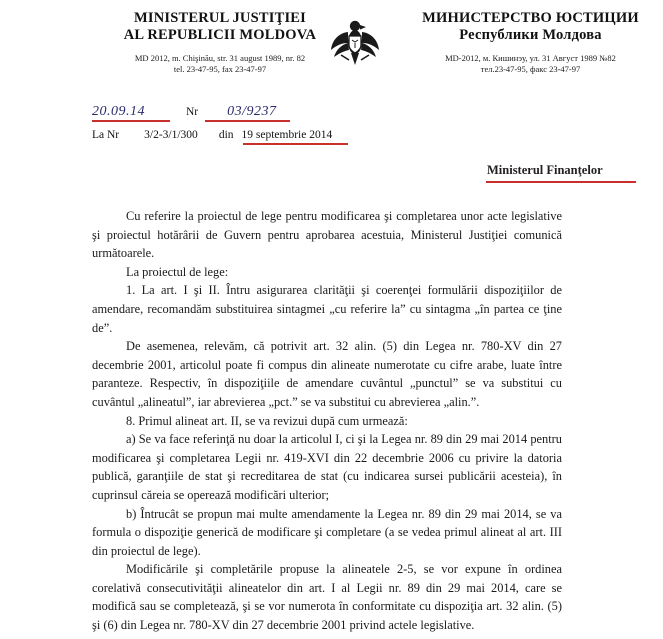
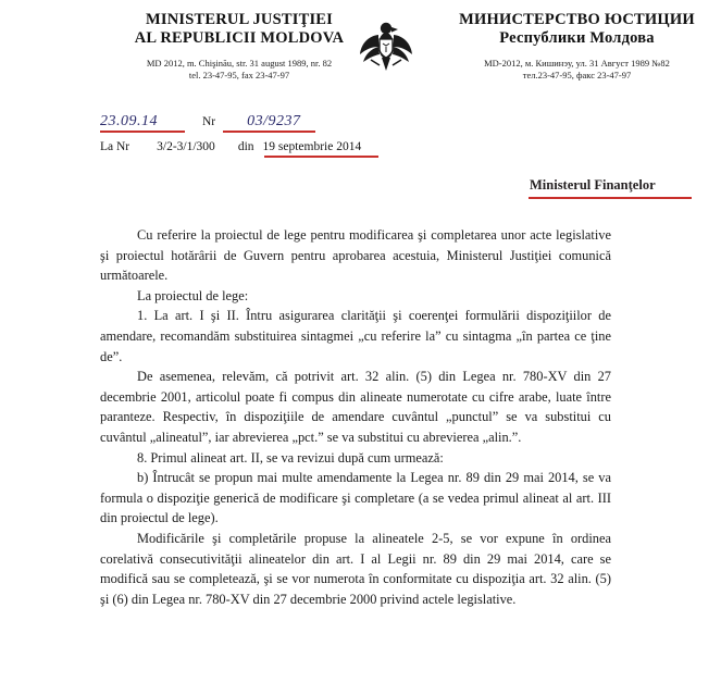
  MINISTERUL JUSTIŢIEI
  AL REPUBLICII MOLDOVA
  MD 2012, m. Chişinău, str. 31 august 1989, nr. 82
  tel. 23-47-95, fax 23-47-97
  МИНИСТЕРСТВО ЮСТИЦИИ
  Республики Молдова
  MD-2012, м. Кишинэу, ул. 31 Август 1989 №82
  тел.23-47-95, факс 23-47-97
- 20.09.14 Nr 03/9237
+ 23.09.14 Nr 03/9237
  La Nr 3/2-3/1/300 din 19 septembrie 2014
  Ministerul Finanţelor
  Cu referire la proiectul de lege pentru modificarea şi completarea unor acte legislative şi proiectul hotărârii de Guvern pentru aprobarea acestuia, Ministerul Justiţiei comunică următoarele.
  La proiectul de lege:
  1. La art. I şi II. Întru asigurarea clarităţii şi coerenţei formulării dispoziţiilor de amendare, recomandăm substituirea sintagmei „cu referire la” cu sintagma „în partea ce ţine de”.
  De asemenea, relevăm, că potrivit art. 32 alin. (5) din Legea nr. 780-XV din 27 decembrie 2001, articolul poate fi compus din alineate numerotate cu cifre arabe, luate între paranteze. Respectiv, în dispoziţiile de amendare cuvântul „punctul” se va substitui cu cuvântul „alineatul”, iar abrevierea „pct.” se va substitui cu abrevierea „alin.”.
  8. Primul alineat art. II, se va revizui după cum urmează:
- a) Se va face referinţă nu doar la articolul I, ci şi la Legea nr. 89 din 29 mai 2014 pentru modificarea şi completarea Legii nr. 419-XVI din 22 decembrie 2006 cu privire la datoria publică, garanţiile de stat şi recreditarea de stat (cu indicarea sursei publicării acesteia), în cuprinsul căreia se operează modificări ulterior;
  b) Întrucât se propun mai multe amendamente la Legea nr. 89 din 29 mai 2014, se va formula o dispoziţie generică de modificare şi completare (a se vedea primul alineat al art. III din proiectul de lege).
- Modificările şi completările propuse la alineatele 2-5, se vor expune în ordinea corelativă consecutivităţii alineatelor din art. I al Legii nr. 89 din 29 mai 2014, care se modifică sau se completează, şi se vor numerota în conformitate cu dispoziţia art. 32 alin. (5) şi (6) din Legea nr. 780-XV din 27 decembrie 2001 privind actele legislative.
+ Modificările şi completările propuse la alineatele 2-5, se vor expune în ordinea corelativă consecutivităţii alineatelor din art. I al Legii nr. 89 din 29 mai 2014, care se modifică sau se completează, şi se vor numerota în conformitate cu dispoziţia art. 32 alin. (5) şi (6) din Legea nr. 780-XV din 27 decembrie 2000 privind actele legislative.
